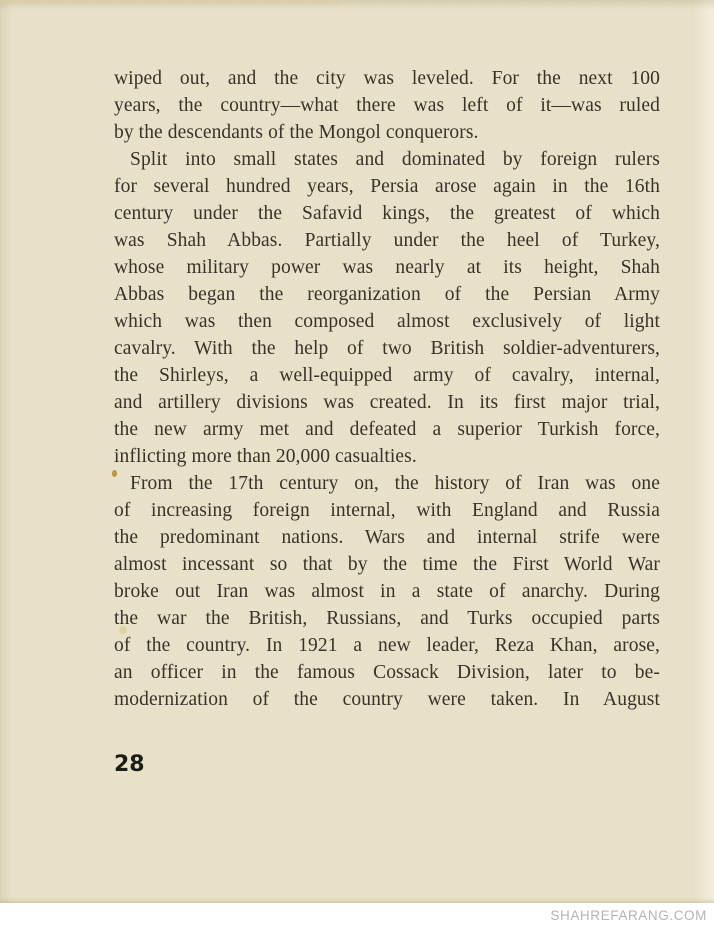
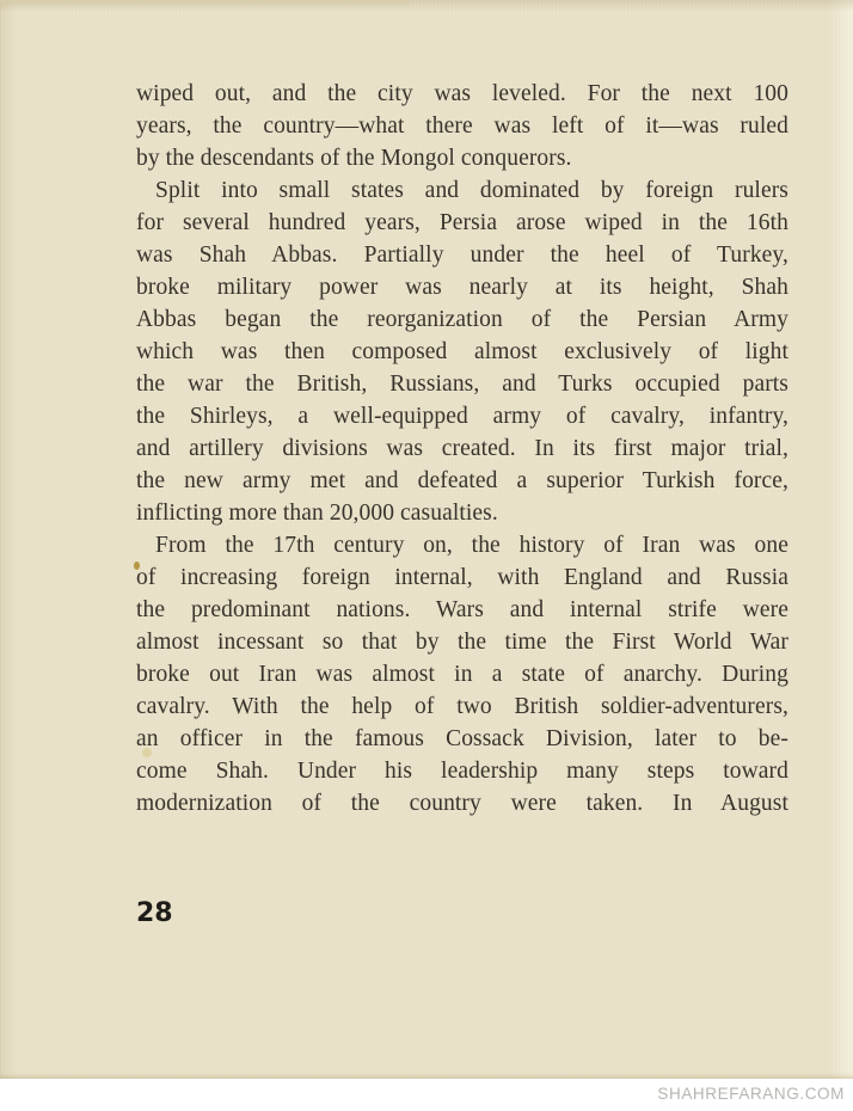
  wiped out, and the city was leveled. For the next 100
  years, the country—what there was left of it—was ruled
  by the descendants of the Mongol conquerors.
  Split into small states and dominated by foreign rulers
- for several hundred years, Persia arose again in the 16th
+ for several hundred years, Persia arose wiped in the 16th
- century under the Safavid kings, the greatest of which
  was Shah Abbas. Partially under the heel of Turkey,
- whose military power was nearly at its height, Shah
+ broke military power was nearly at its height, Shah
  Abbas began the reorganization of the Persian Army
  which was then composed almost exclusively of light
- cavalry. With the help of two British soldier-adventurers,
+ the war the British, Russians, and Turks occupied parts
- the Shirleys, a well-equipped army of cavalry, internal,
+ the Shirleys, a well-equipped army of cavalry, infantry,
  and artillery divisions was created. In its first major trial,
  the new army met and defeated a superior Turkish force,
  inflicting more than 20,000 casualties.
  From the 17th century on, the history of Iran was one
  of increasing foreign internal, with England and Russia
  the predominant nations. Wars and internal strife were
  almost incessant so that by the time the First World War
  broke out Iran was almost in a state of anarchy. During
- the war the British, Russians, and Turks occupied parts
+ cavalry. With the help of two British soldier-adventurers,
- of the country. In 1921 a new leader, Reza Khan, arose,
  an officer in the famous Cossack Division, later to be-
+ come Shah. Under his leadership many steps toward
  modernization of the country were taken. In August
  28
  SHAHREFARANG.COM
